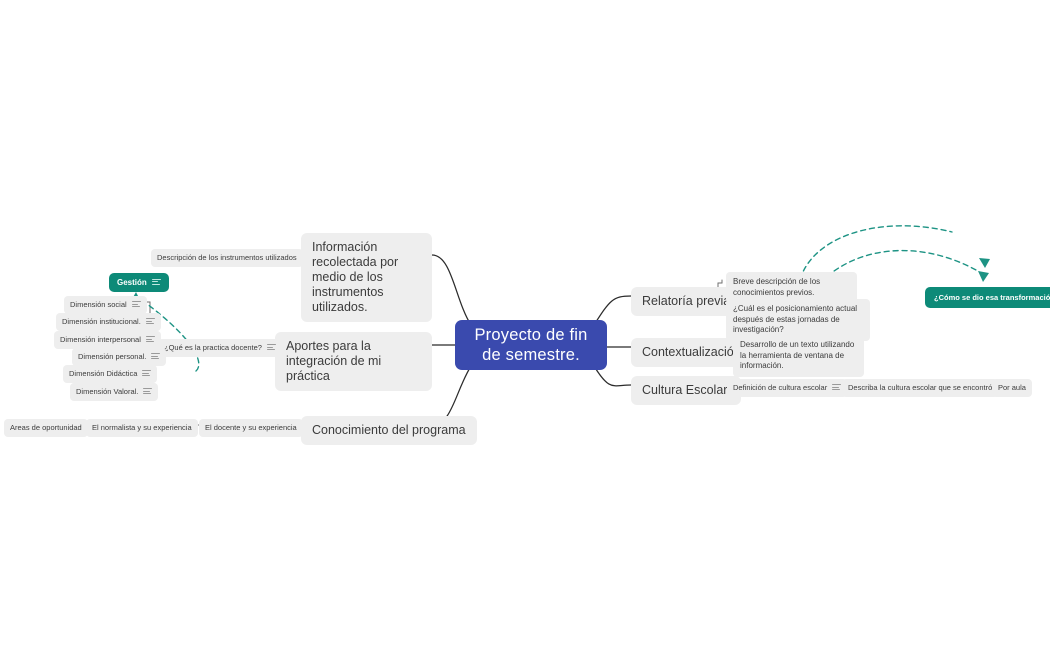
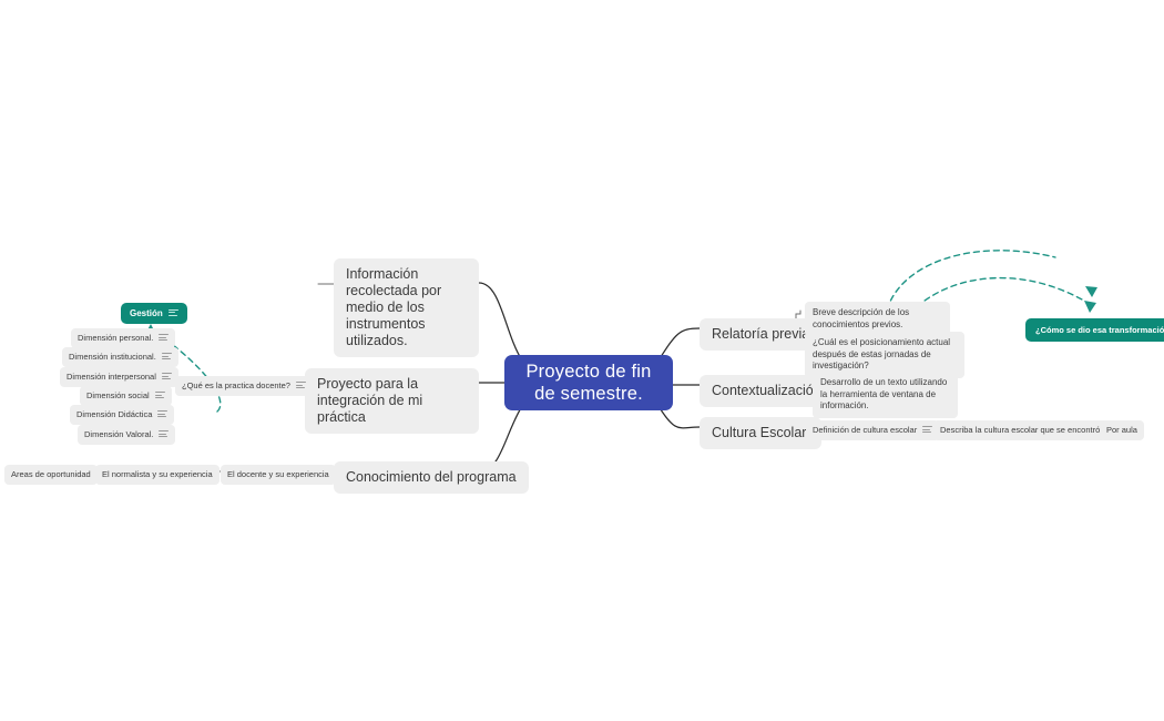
  Proyecto de fin de semestre.
  Información recolectada por medio de los instrumentos utilizados.
- Descripción de los instrumentos utilizados
- Aportes para la integración de mi práctica
+ Proyecto para la integración de mi práctica
  ¿Qué es la practica docente?
  Gestión
- Dimensión social
+ Dimensión personal.
  Dimensión institucional.
  Dimensión interpersonal
- Dimensión personal.
+ Dimensión social
  Dimensión Didáctica
  Dimensión Valoral.
  Conocimiento del programa
  El docente y su experiencia
  El normalista y su experiencia
  Areas de oportunidad
  Relatoría previ
  Breve descripción de los conocimientos previos.
  ¿Cuál es el posicionamiento actual después de estas jornadas de investigación?
  Contextualizació
  Desarrollo de un texto utilizando la herramienta de ventana de información.
  Cultura Escolar
  Definición de cultura escolar
  Describa la cultura escolar que se encontró
  Por aula
  ¿Cómo se dio esa transformació
